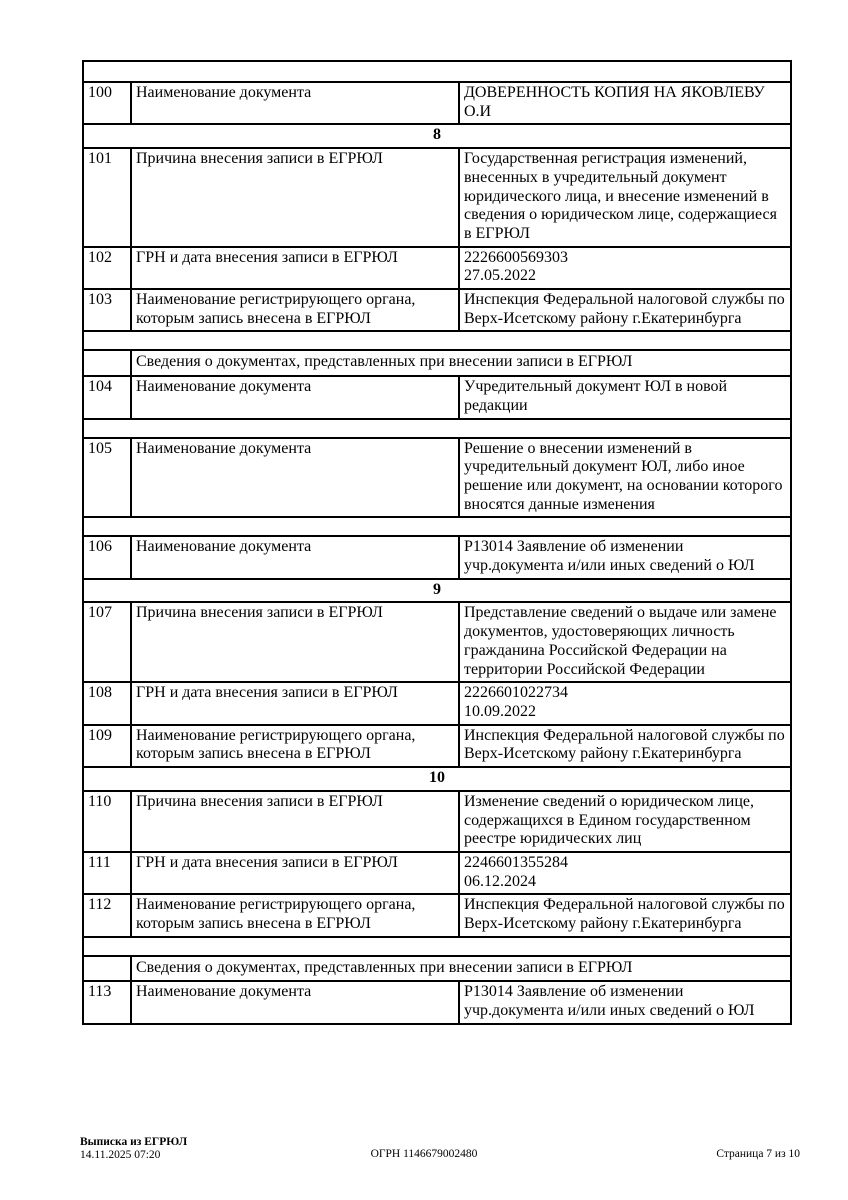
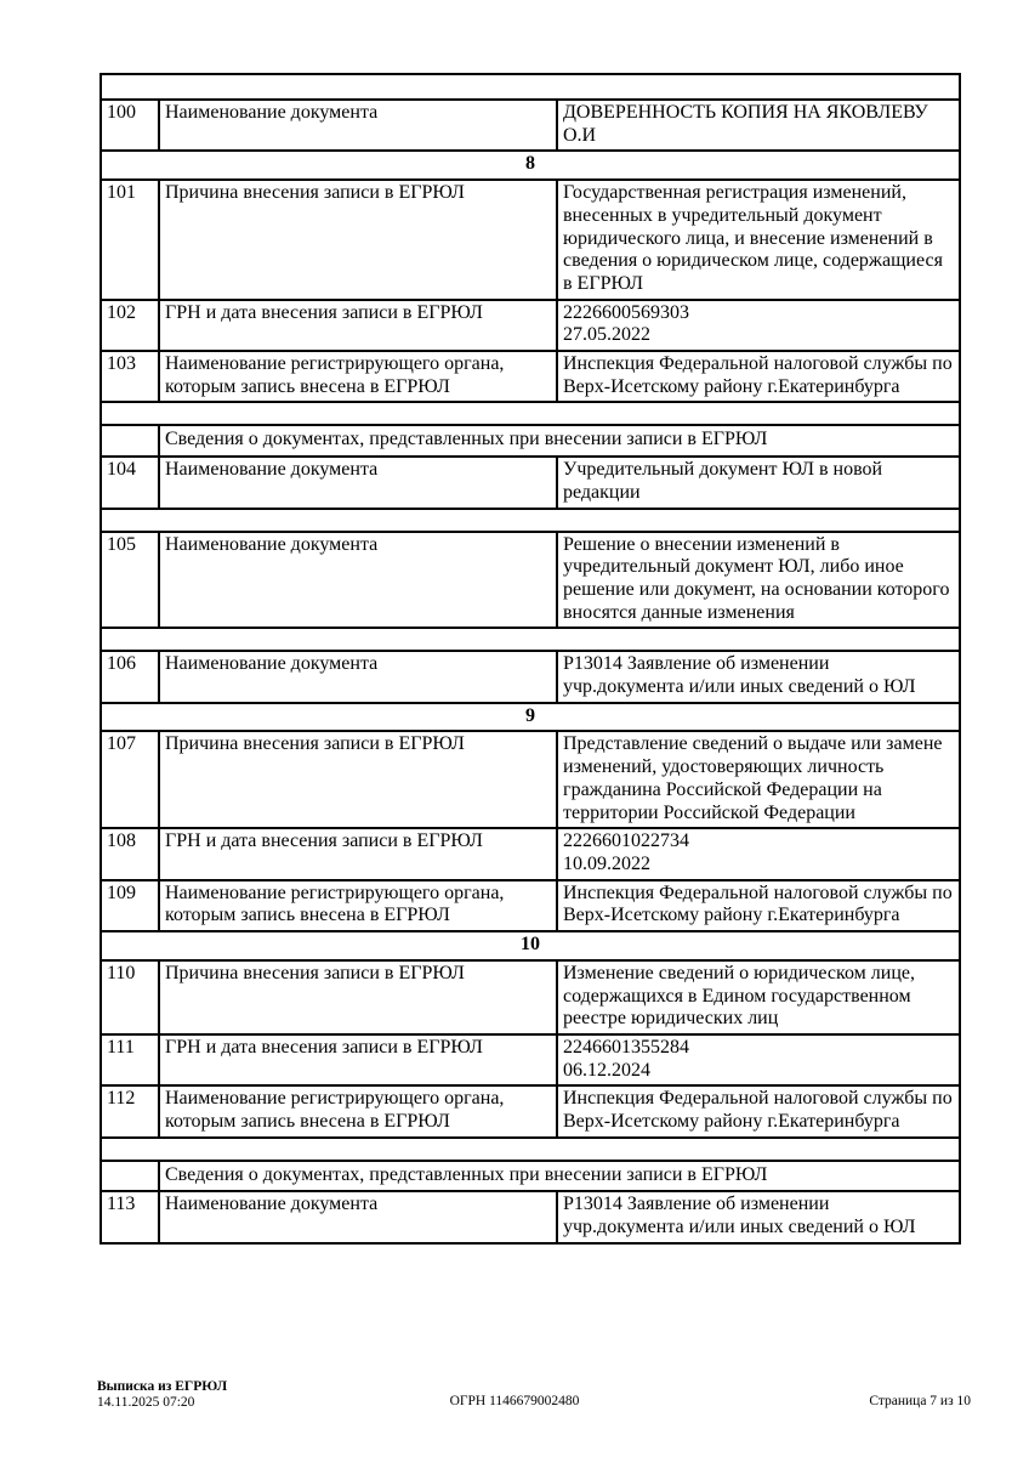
  100	Наименование документа	ДОВЕРЕННОСТЬ КОПИЯ НА ЯКОВЛЕВУ О.И
  8
  101	Причина внесения записи в ЕГРЮЛ	Государственная регистрация изменений, внесенных в учредительный документ юридического лица, и внесение изменений в сведения о юридическом лице, содержащиеся в ЕГРЮЛ
  102	ГРН и дата внесения записи в ЕГРЮЛ	2226600569303 27.05.2022
  103	Наименование регистрирующего органа, которым запись внесена в ЕГРЮЛ	Инспекция Федеральной налоговой службы по Верх-Исетскому району г.Екатеринбурга
  	Сведения о документах, представленных при внесении записи в ЕГРЮЛ
  104	Наименование документа	Учредительный документ ЮЛ в новой редакции
  105	Наименование документа	Решение о внесении изменений в учредительный документ ЮЛ, либо иное решение или документ, на основании которого вносятся данные изменения
  106	Наименование документа	Р13014 Заявление об изменении учр.документа и/или иных сведений о ЮЛ
  9
- 107	Причина внесения записи в ЕГРЮЛ	Представление сведений о выдаче или замене документов, удостоверяющих личность гражданина Российской Федерации на территории Российской Федерации
+ 107	Причина внесения записи в ЕГРЮЛ	Представление сведений о выдаче или замене изменений, удостоверяющих личность гражданина Российской Федерации на территории Российской Федерации
  108	ГРН и дата внесения записи в ЕГРЮЛ	2226601022734 10.09.2022
  109	Наименование регистрирующего органа, которым запись внесена в ЕГРЮЛ	Инспекция Федеральной налоговой службы по Верх-Исетскому району г.Екатеринбурга
  10
  110	Причина внесения записи в ЕГРЮЛ	Изменение сведений о юридическом лице, содержащихся в Едином государственном реестре юридических лиц
  111	ГРН и дата внесения записи в ЕГРЮЛ	2246601355284 06.12.2024
  112	Наименование регистрирующего органа, которым запись внесена в ЕГРЮЛ	Инспекция Федеральной налоговой службы по Верх-Исетскому району г.Екатеринбурга
  	Сведения о документах, представленных при внесении записи в ЕГРЮЛ
  113	Наименование документа	Р13014 Заявление об изменении учр.документа и/или иных сведений о ЮЛ
  Выписка из ЕГРЮЛ
  14.11.2025 07:20
  ОГРН 1146679002480
  Страница 7 из 10
